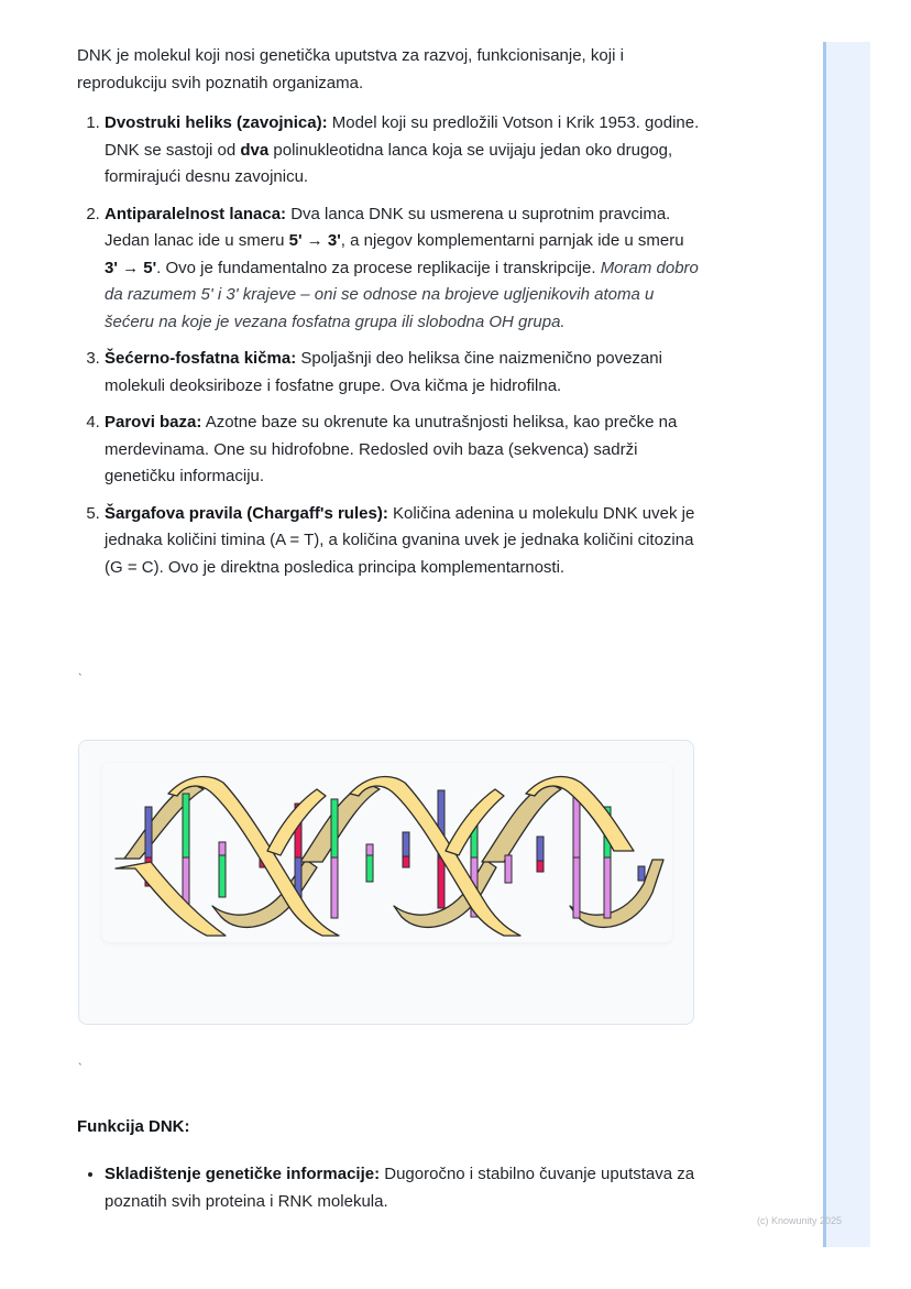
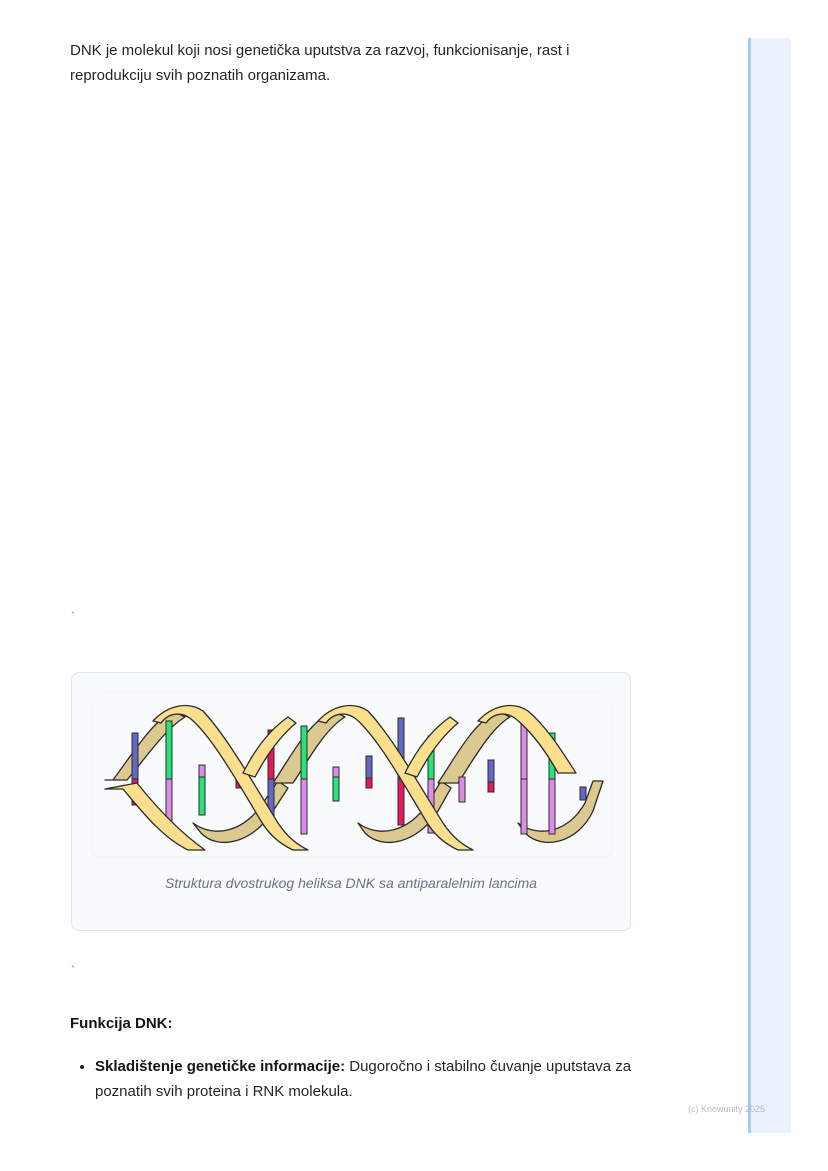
- DNK je molekul koji nosi genetička uputstva za razvoj, funkcionisanje, koji i reprodukciju svih poznatih organizama.
+ DNK je molekul koji nosi genetička uputstva za razvoj, funkcionisanje, rast i reprodukciju svih poznatih organizama.
- Dvostruki heliks (zavojnica): Model koji su predložili Votson i Krik 1953. godine. DNK se sastoji od dva polinukleotidna lanca koja se uvijaju jedan oko drugog, formirajući desnu zavojnicu.
- Antiparalelnost lanaca: Dva lanca DNK su usmerena u suprotnim pravcima. Jedan lanac ide u smeru 5' → 3', a njegov komplementarni parnjak ide u smeru 3' → 5'. Ovo je fundamentalno za procese replikacije i transkripcije. Moram dobro da razumem 5' i 3' krajeve – oni se odnose na brojeve ugljenikovih atoma u šećeru na koje je vezana fosfatna grupa ili slobodna OH grupa.
- Šećerno-fosfatna kičma: Spoljašnji deo heliksa čine naizmenično povezani molekuli deoksiriboze i fosfatne grupe. Ova kičma je hidrofilna.
- Parovi baza: Azotne baze su okrenute ka unutrašnjosti heliksa, kao prečke na merdevinama. One su hidrofobne. Redosled ovih baza (sekvenca) sadrži genetičku informaciju.
- Šargafova pravila (Chargaff's rules): Količina adenina u molekulu DNK uvek je jednaka količini timina (A = T), a količina gvanina uvek je jednaka količini citozina (G = C). Ovo je direktna posledica principa komplementarnosti.
  `
+ Struktura dvostrukog heliksa DNK sa antiparalelnim lancima
  `
  Funkcija DNK:
  Skladištenje genetičke informacije: Dugoročno i stabilno čuvanje uputstava za poznatih svih proteina i RNK molekula.
  (c) Knowunity 2025
